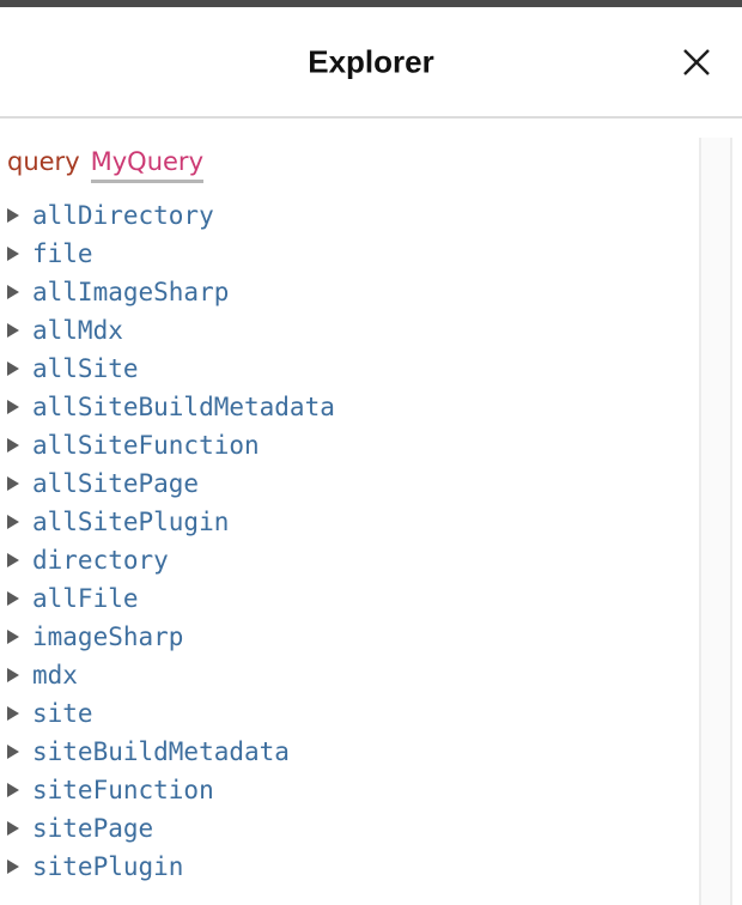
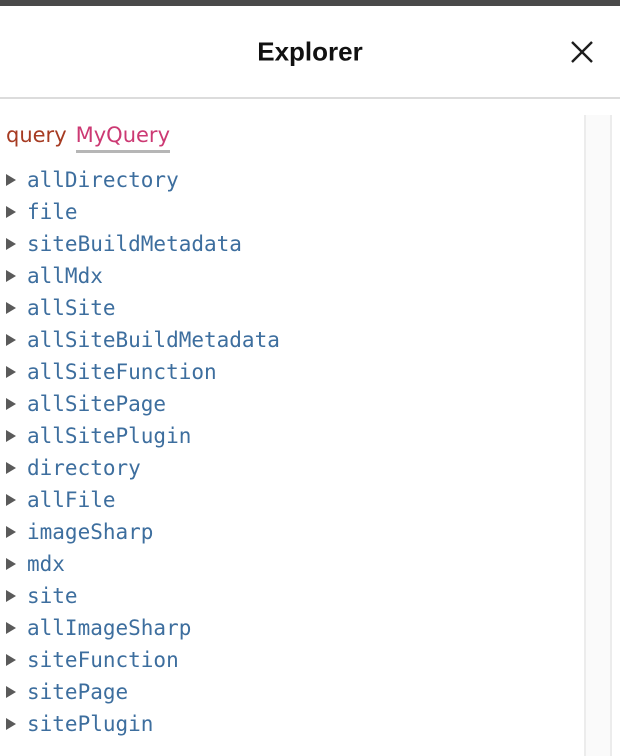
  Explorer
  query MyQuery
  allDirectory
  file
- allImageSharp
+ siteBuildMetadata
  allMdx
  allSite
  allSiteBuildMetadata
  allSiteFunction
  allSitePage
  allSitePlugin
  directory
  allFile
  imageSharp
  mdx
  site
- siteBuildMetadata
+ allImageSharp
  siteFunction
  sitePage
  sitePlugin
